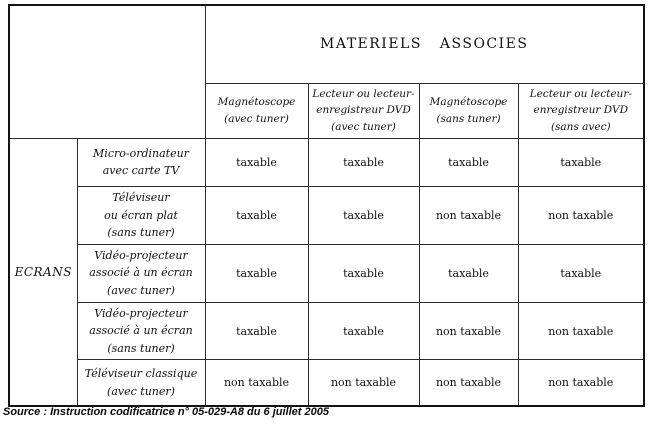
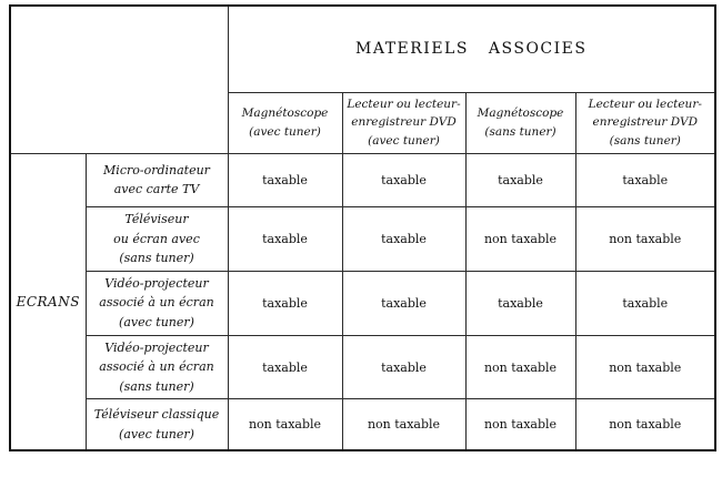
  	MATERIELS ASSOCIES
- Magnétoscope (avec tuner)	Lecteur ou lecteur- enregistreur DVD (avec tuner)	Magnétoscope (sans tuner)	Lecteur ou lecteur- enregistreur DVD (sans avec)
+ Magnétoscope (avec tuner)	Lecteur ou lecteur- enregistreur DVD (avec tuner)	Magnétoscope (sans tuner)	Lecteur ou lecteur- enregistreur DVD (sans tuner)
  ECRANS	Micro-ordinateur avec carte TV	taxable	taxable	taxable	taxable
- Téléviseur ou écran plat (sans tuner)	taxable	taxable	non taxable	non taxable
+ Téléviseur ou écran avec (sans tuner)	taxable	taxable	non taxable	non taxable
  Vidéo-projecteur associé à un écran (avec tuner)	taxable	taxable	taxable	taxable
  Vidéo-projecteur associé à un écran (sans tuner)	taxable	taxable	non taxable	non taxable
  Téléviseur classique (avec tuner)	non taxable	non taxable	non taxable	non taxable
- Source : Instruction codificatrice n° 05-029-A8 du 6 juillet 2005
